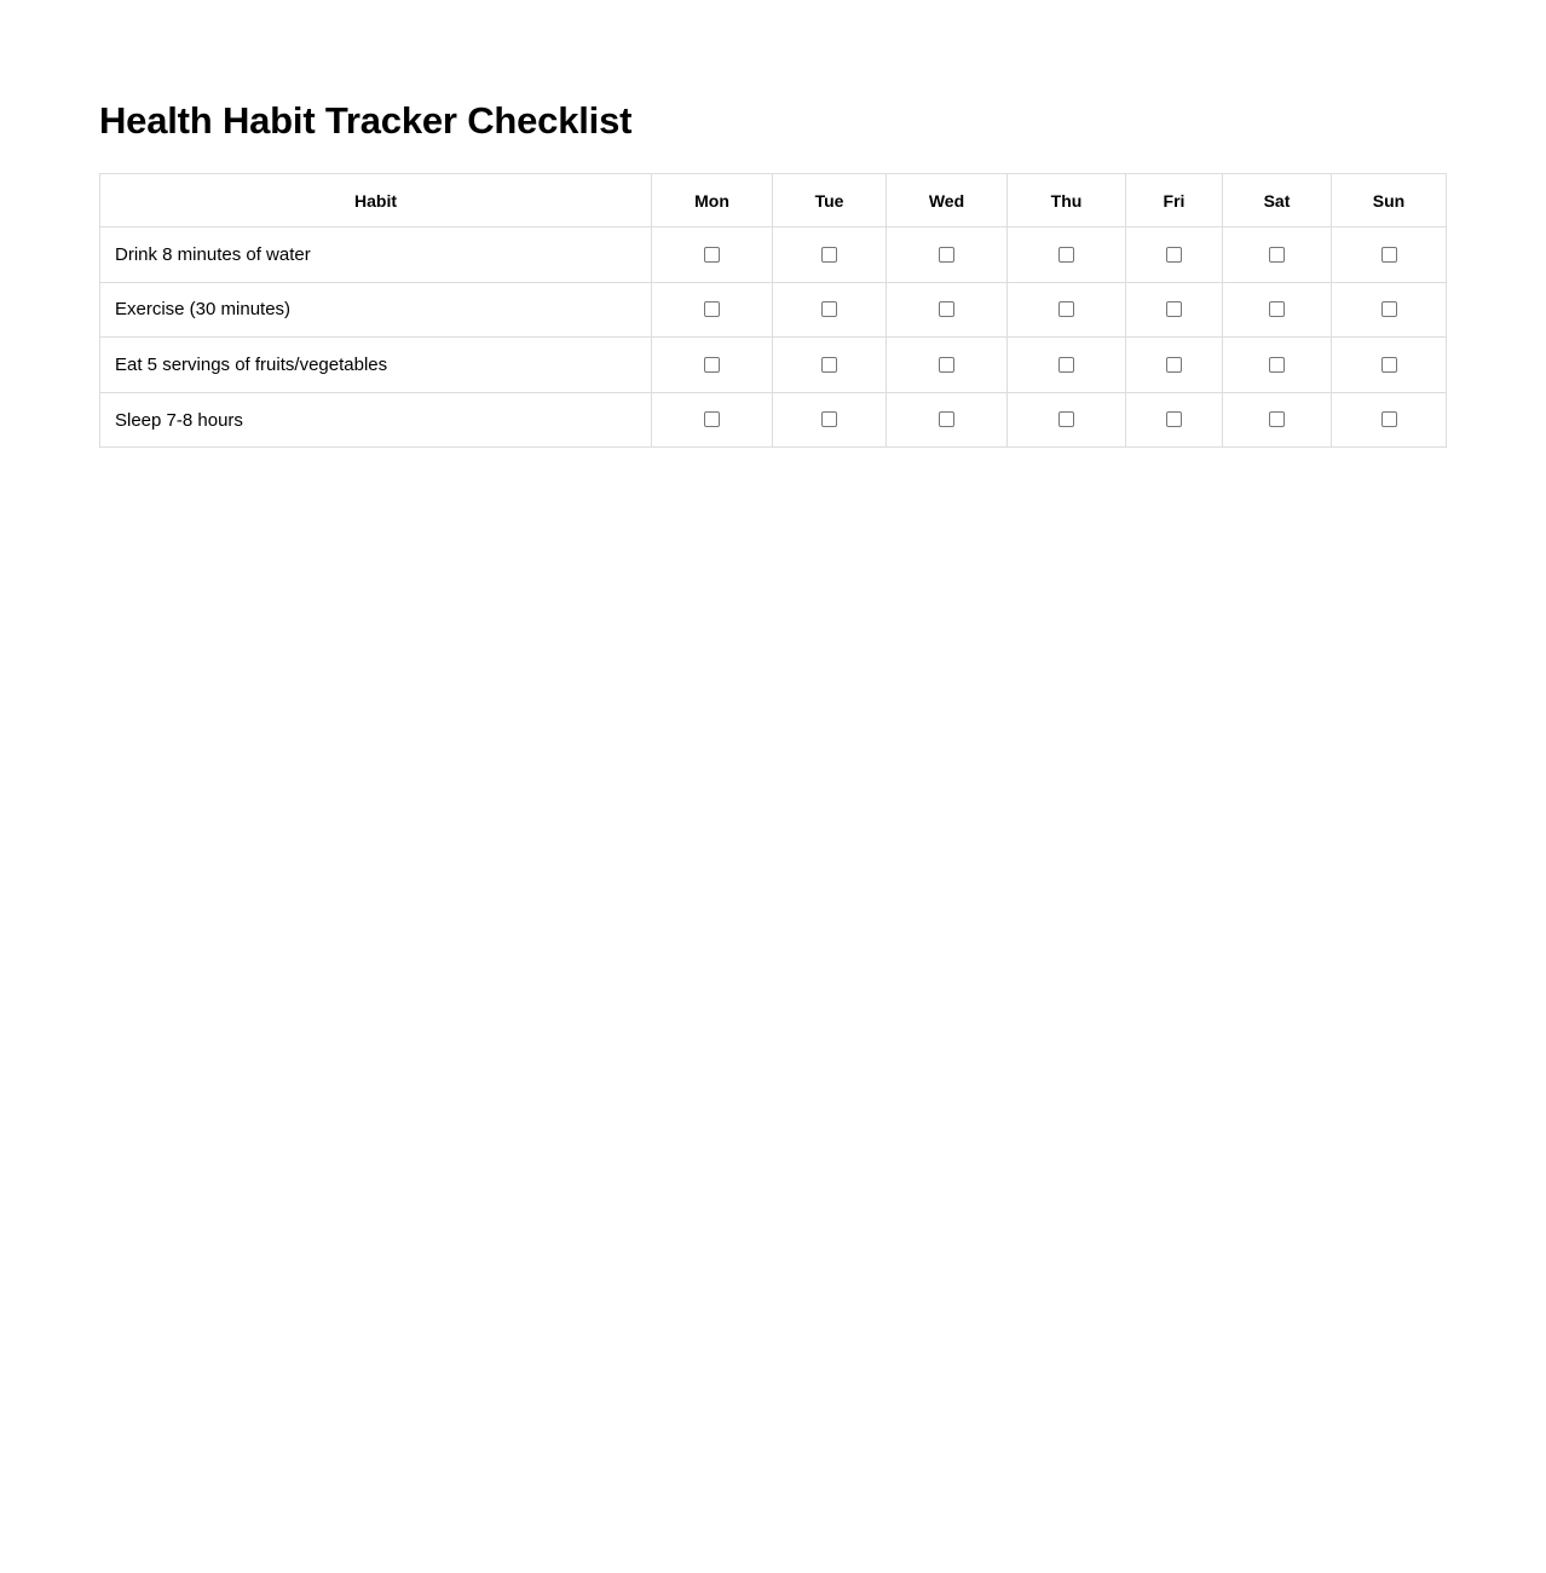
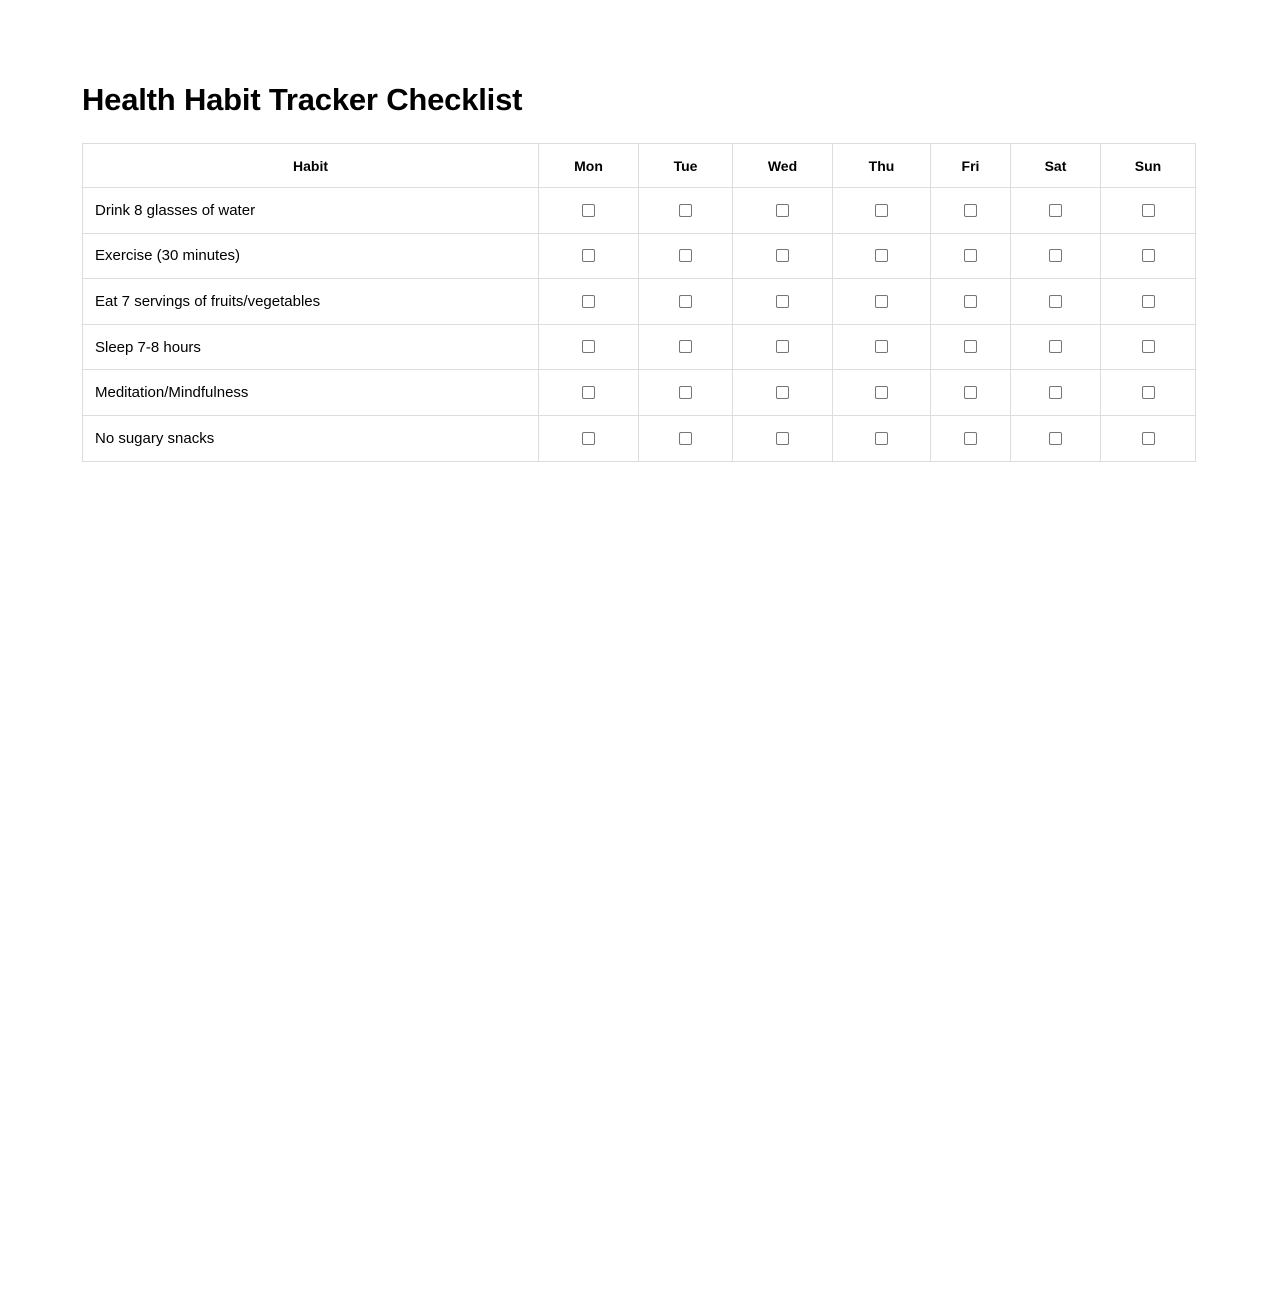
  Health Habit Tracker Checklist
  Habit	Mon	Tue	Wed	Thu	Fri	Sat	Sun
- Drink 8 minutes of water
+ Drink 8 glasses of water
  Exercise (30 minutes)
- Eat 5 servings of fruits/vegetables
+ Eat 7 servings of fruits/vegetables
  Sleep 7-8 hours
+ Meditation/Mindfulness
+ No sugary snacks
